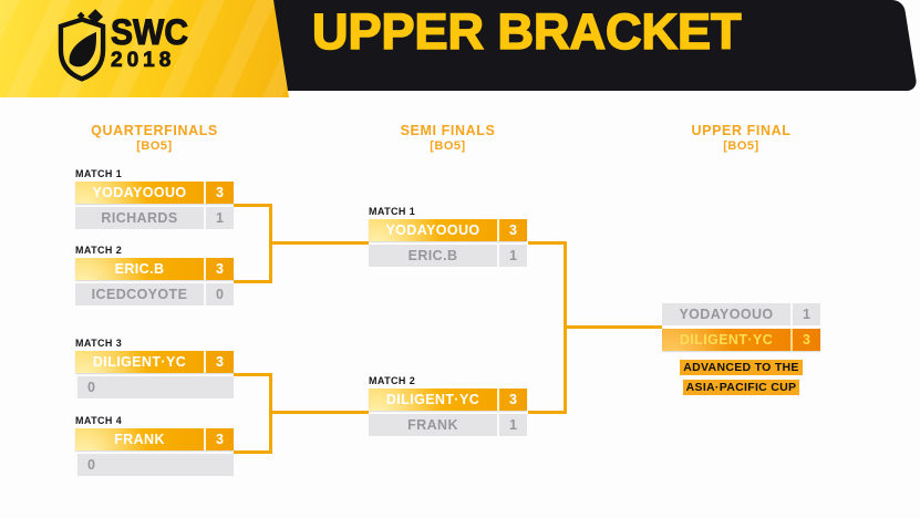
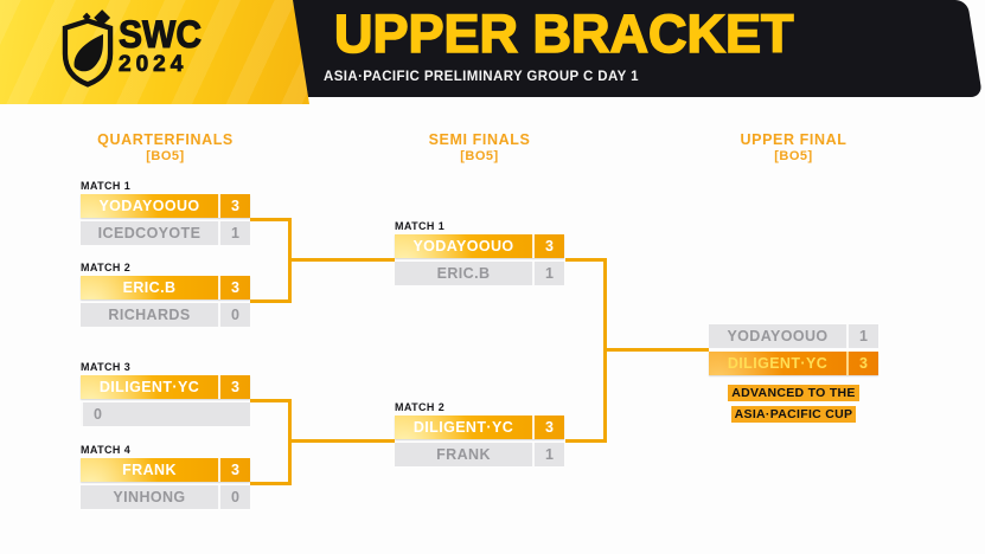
  SWC
- 2018
+ 2024
  UPPER BRACKET
+ ASIA·PACIFIC PRELIMINARY GROUP C DAY 1
  QUARTERFINALS
  [BO5]
  SEMI FINALS
  [BO5]
  UPPER FINAL
  [BO5]
  MATCH 1
  YODAYOOUO
  3
- RICHARDS
+ ICEDCOYOTE
  1
  MATCH 2
  ERIC.B
  3
- ICEDCOYOTE
+ RICHARDS
  0
  MATCH 3
  DILIGENT·YC
  3
  0
  MATCH 4
  FRANK
  3
+ YINHONG
  0
  MATCH 1
  YODAYOOUO
  3
  ERIC.B
  1
  MATCH 2
  DILIGENT·YC
  3
  FRANK
  1
  YODAYOOUO
  1
  DILIGENT·YC
  3
  ADVANCED TO THE
  ASIA·PACIFIC CUP
